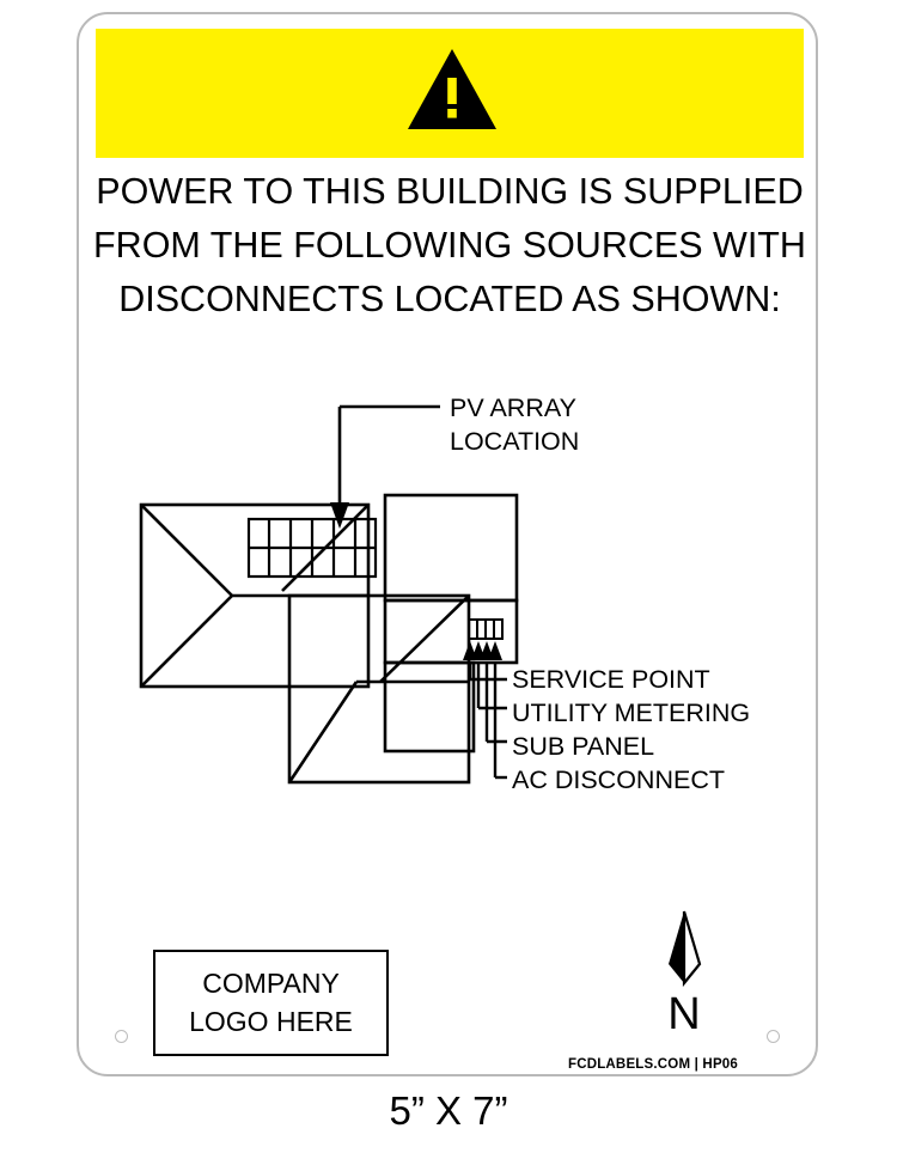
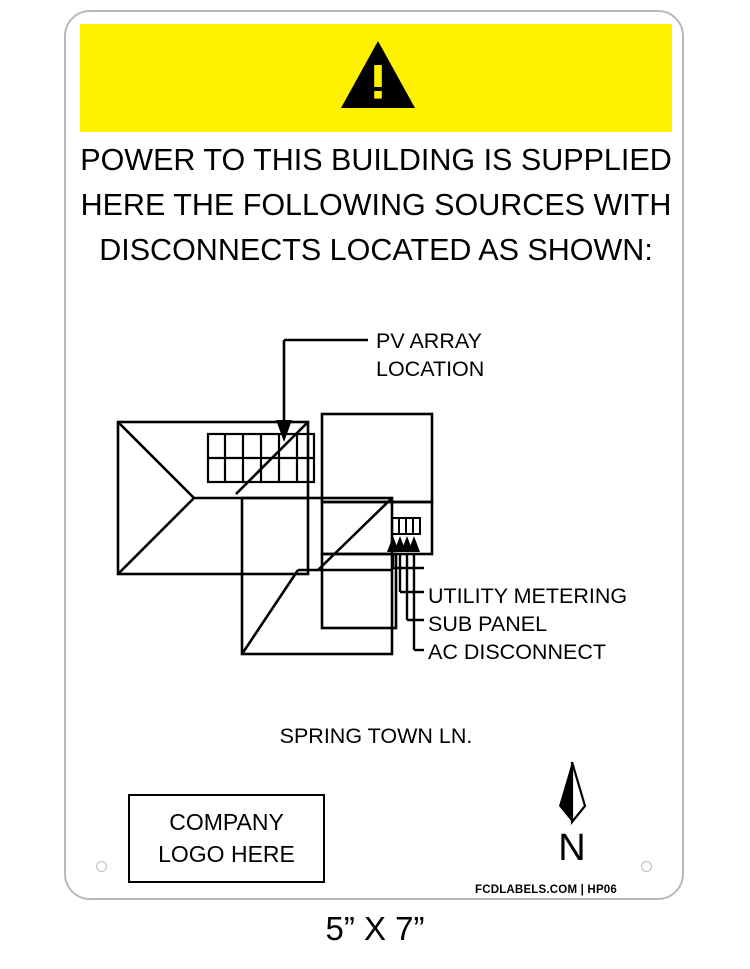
  POWER TO THIS BUILDING IS SUPPLIED
- FROM THE FOLLOWING SOURCES WITH
+ HERE THE FOLLOWING SOURCES WITH
  DISCONNECTS LOCATED AS SHOWN:
  PV ARRAY
  LOCATION
- SERVICE POINT
  UTILITY METERING
  SUB PANEL
  AC DISCONNECT
+ SPRING TOWN LN.
  COMPANY
  LOGO HERE
  N
  FCDLABELS.COM | HP06
  5” X 7”
